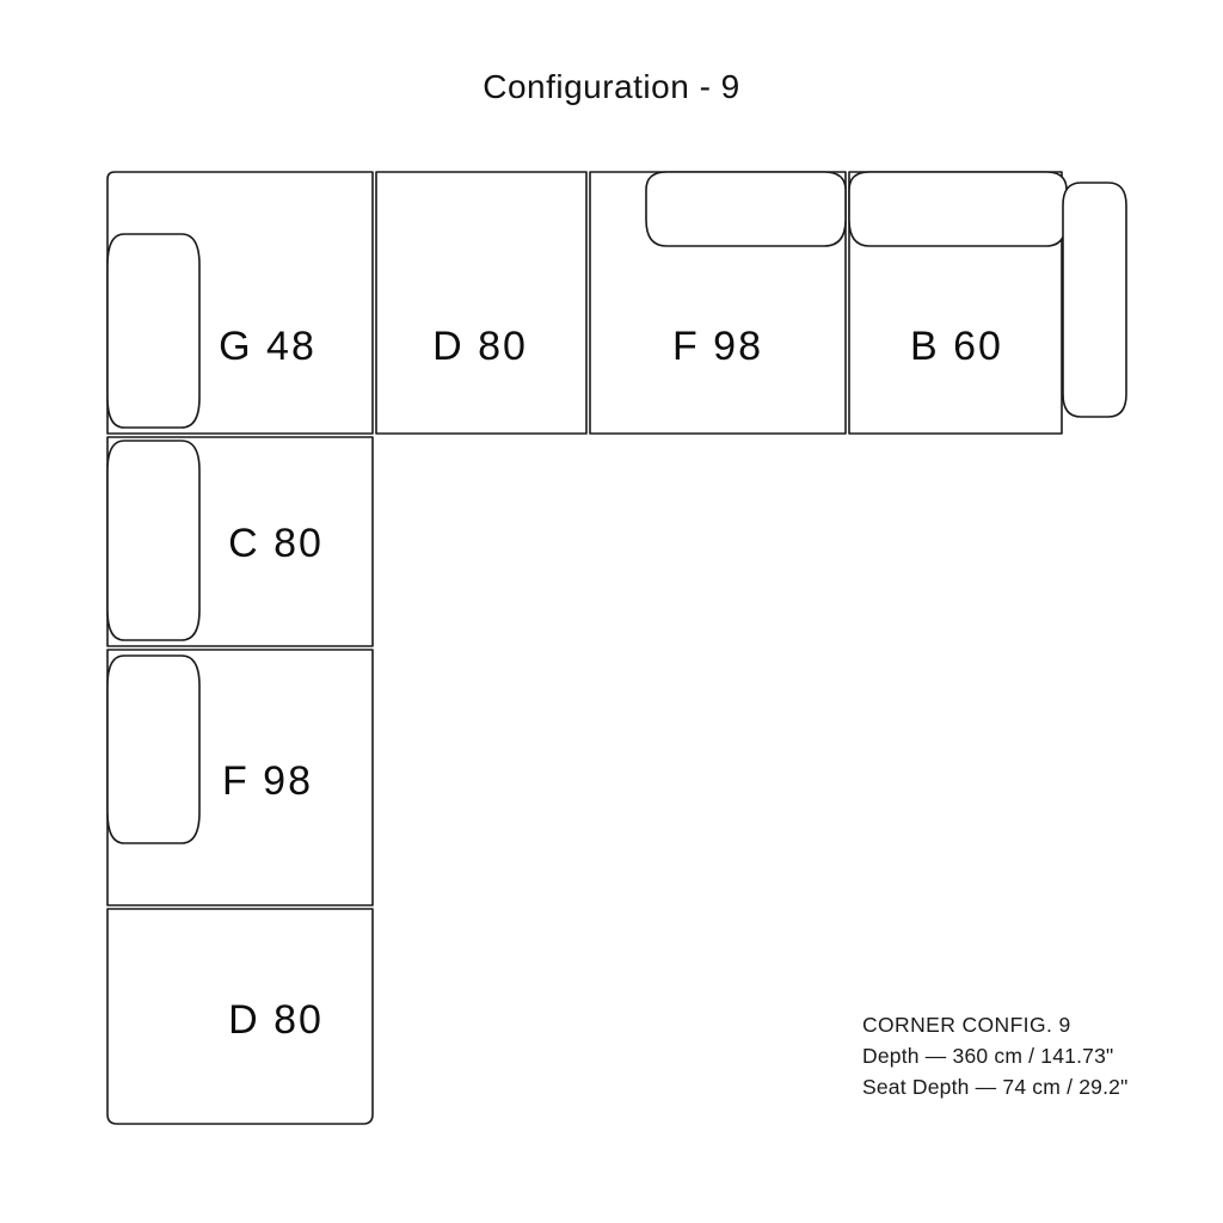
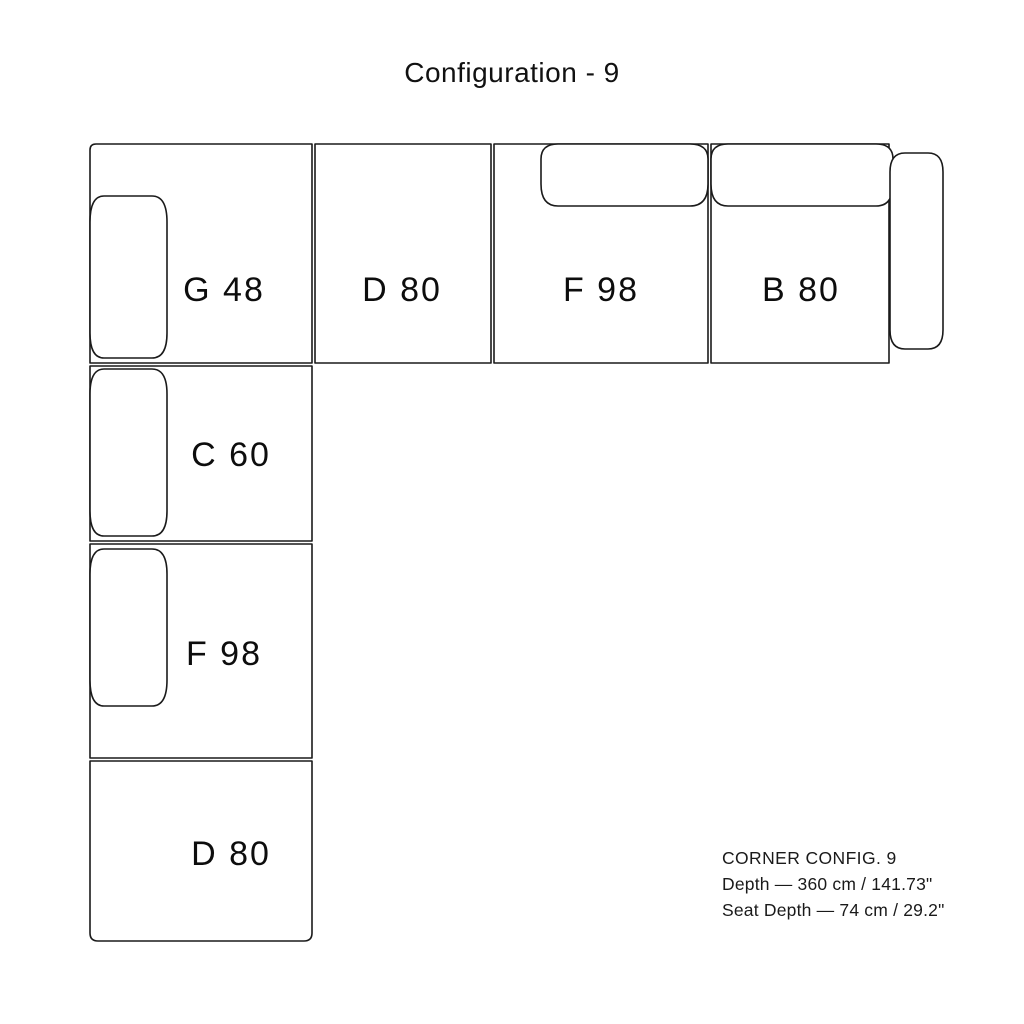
  Configuration - 9
  G 48
  D 80
  F 98
- B 60
+ B 80
- C 80
+ C 60
  F 98
  D 80
  CORNER CONFIG. 9
  Depth — 360 cm / 141.73"
  Seat Depth — 74 cm / 29.2"
